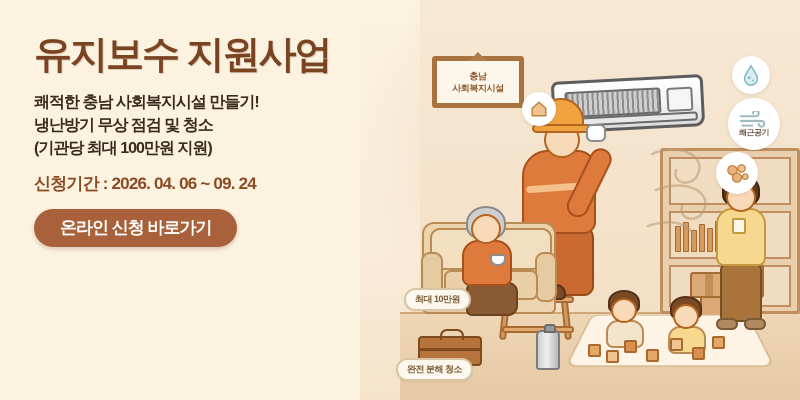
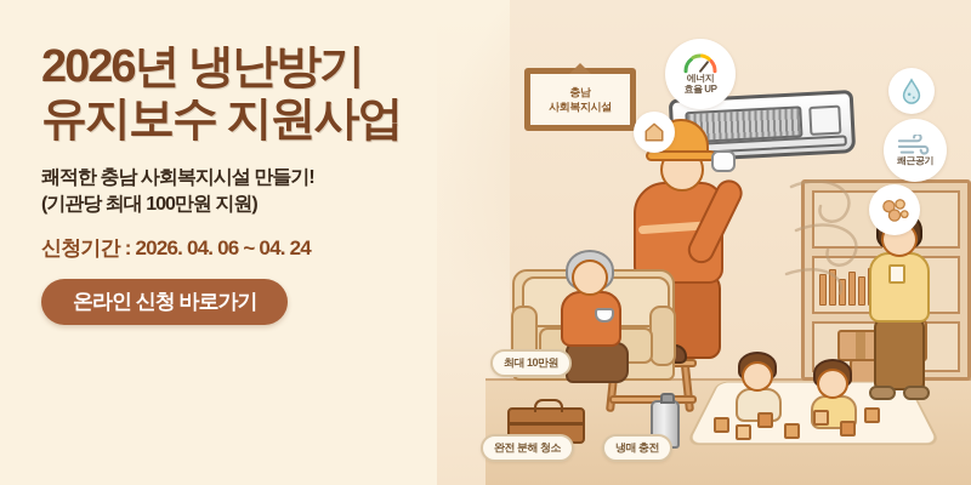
  충남
  사회복지시설
+ 에너지
+ 효율 UP
  쾌근공기
  최대 10만원
  완전 분해 청소
+ 냉매 충전
+ 2026년 냉난방기
  유지보수 지원사업
  쾌적한 충남 사회복지시설 만들기!
- 냉난방기 무상 점검 및 청소
  (기관당 최대 100만원 지원)
- 신청기간 : 2026. 04. 06 ~ 09. 24
+ 신청기간 : 2026. 04. 06 ~ 04. 24
  온라인 신청 바로가기
